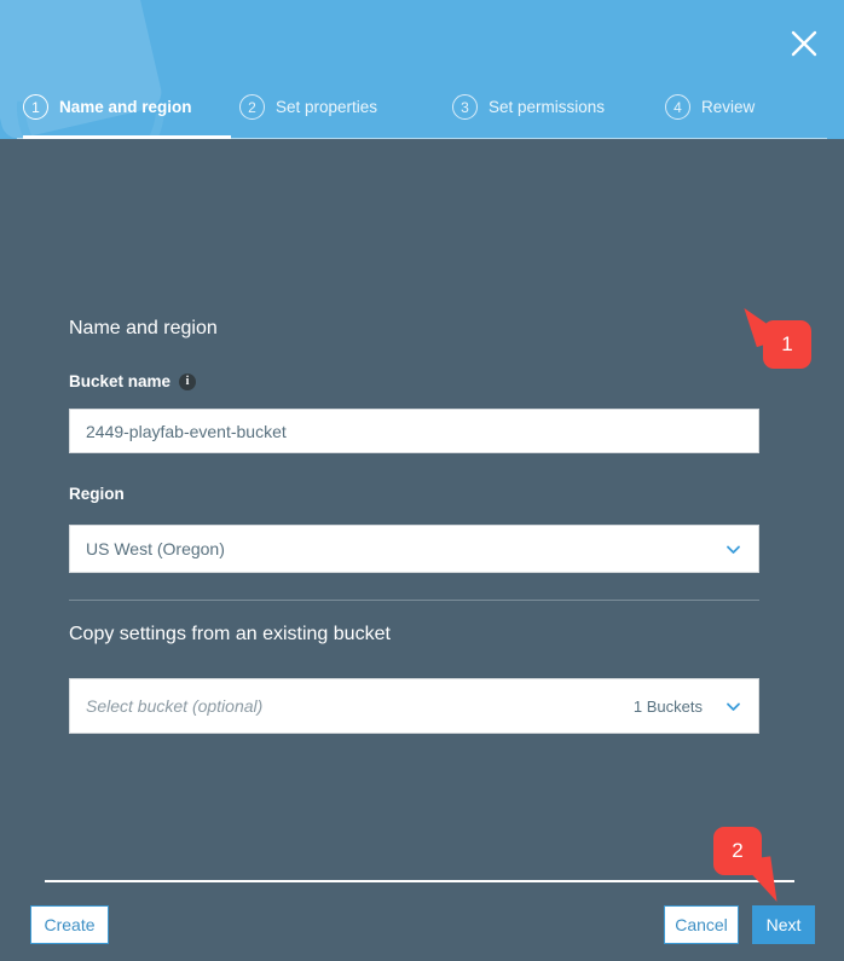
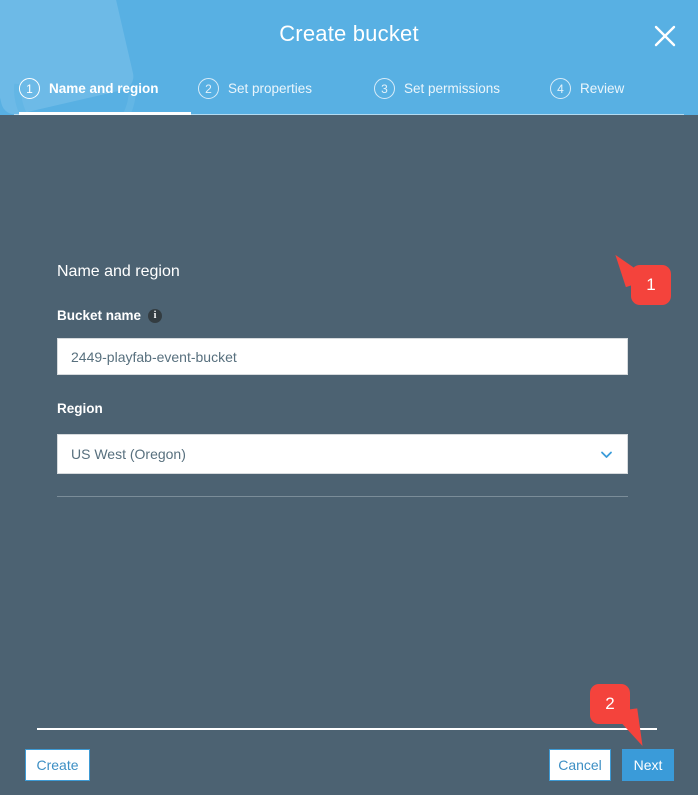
+ Create bucket
  1
  Name and region
  2
  Set properties
  3
  Set permissions
  4
  Review
  Name and region
  Bucket name
  i
  2449-playfab-event-bucket
  Region
  US West (Oregon)
- Copy settings from an existing bucket
- Select bucket (optional)
- 1 Buckets
  Create
  Cancel
  Next
  1
  2
